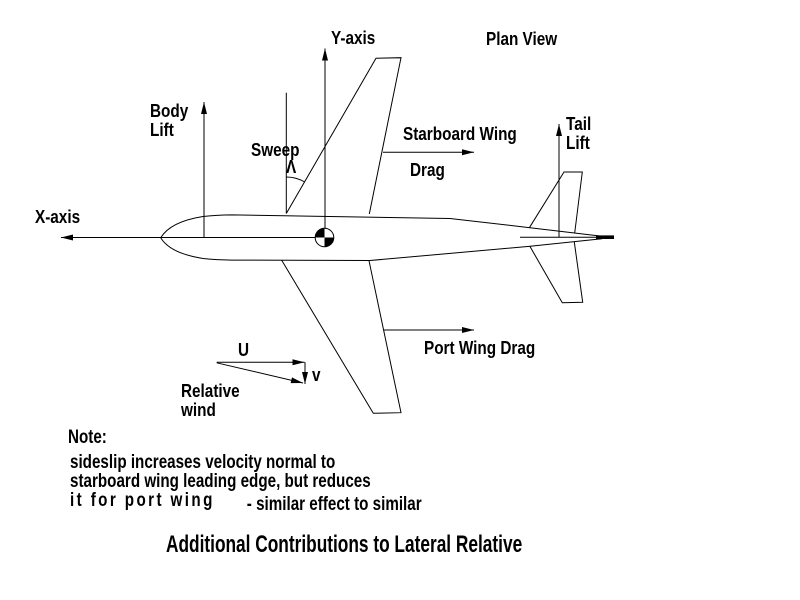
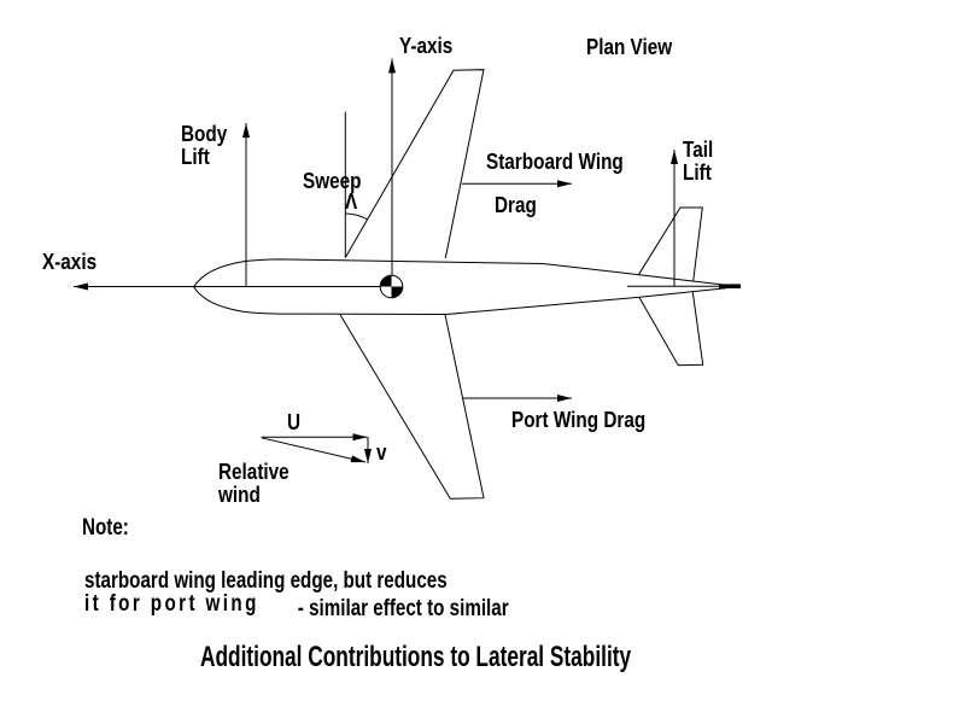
  Y-axis
  Plan View
  Body
  Lift
  Sweep
  Λ
  Starboard Wing
  Drag
  Tail
  Lift
  X-axis
  U
  v
  Relative
  wind
  Port Wing Drag
  Note:
- sideslip increases velocity normal to
  starboard wing leading edge, but reduces
  it for port wing - similar effect to similar
- Additional Contributions to Lateral Relative
+ Additional Contributions to Lateral Stability
